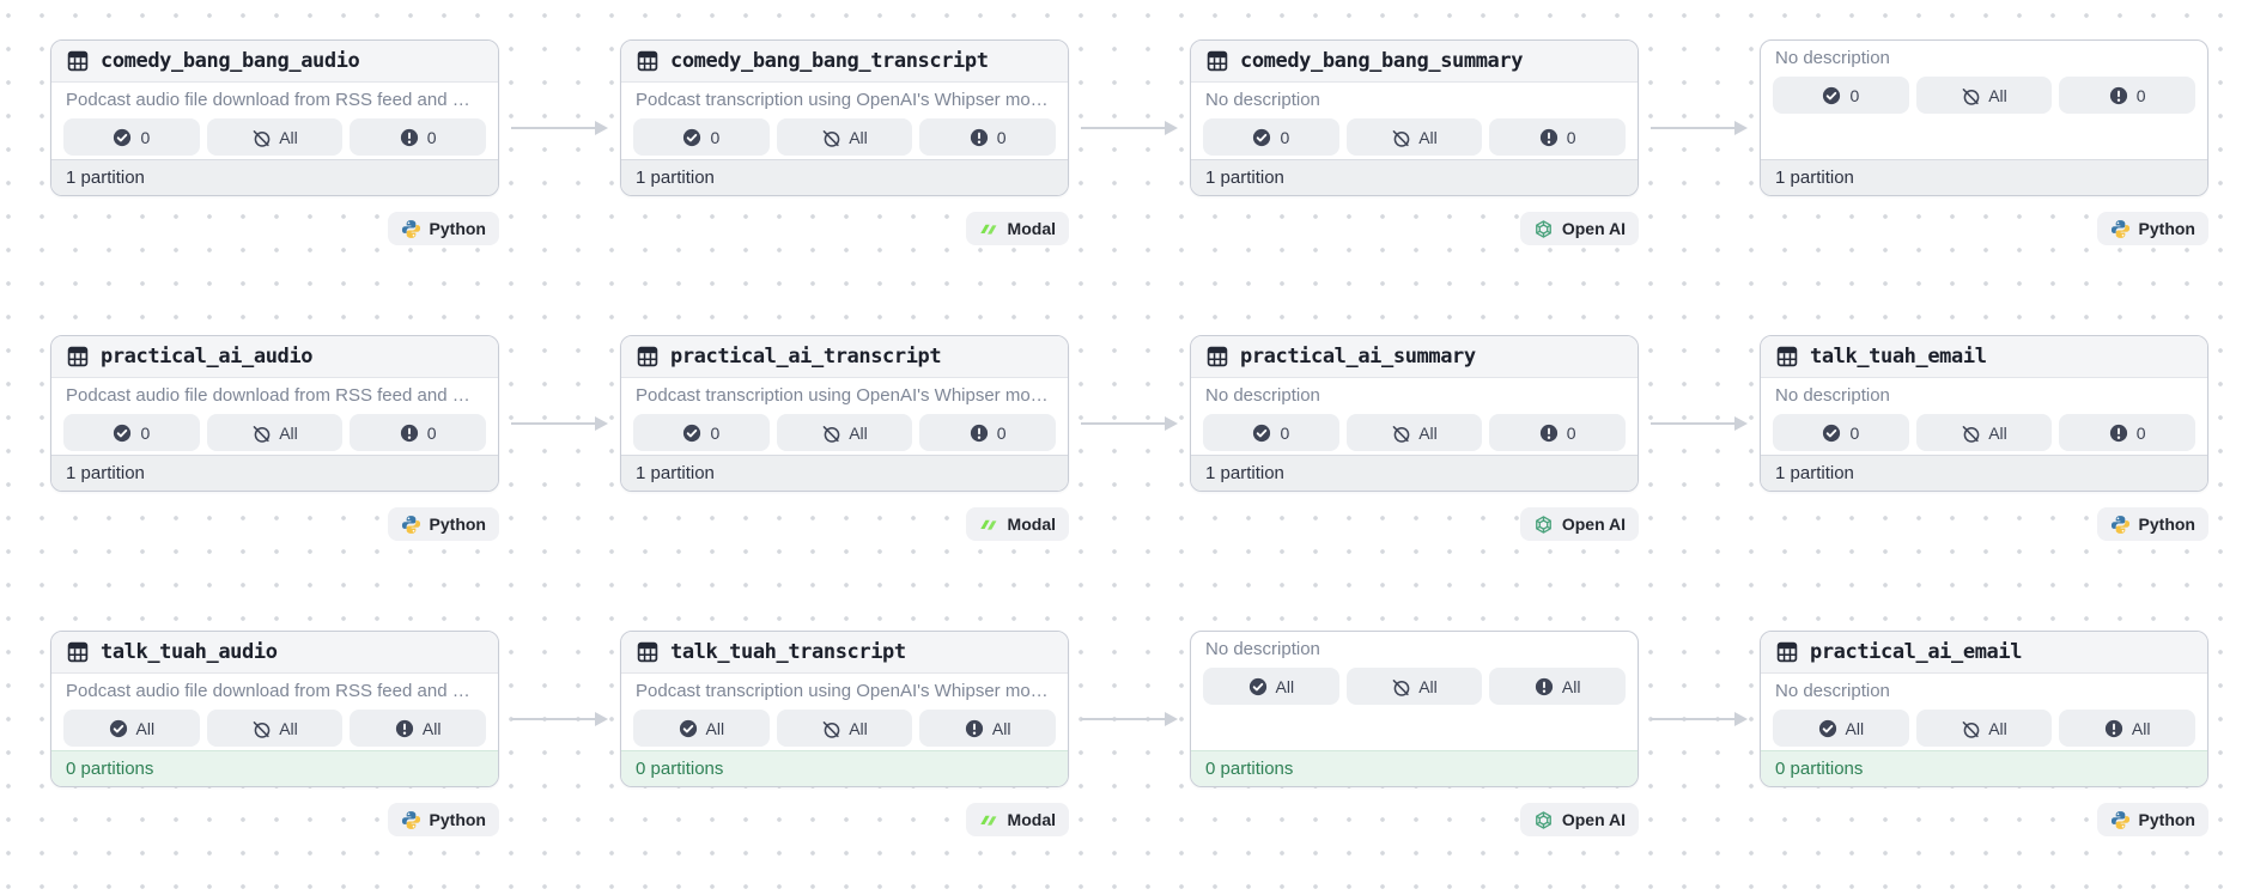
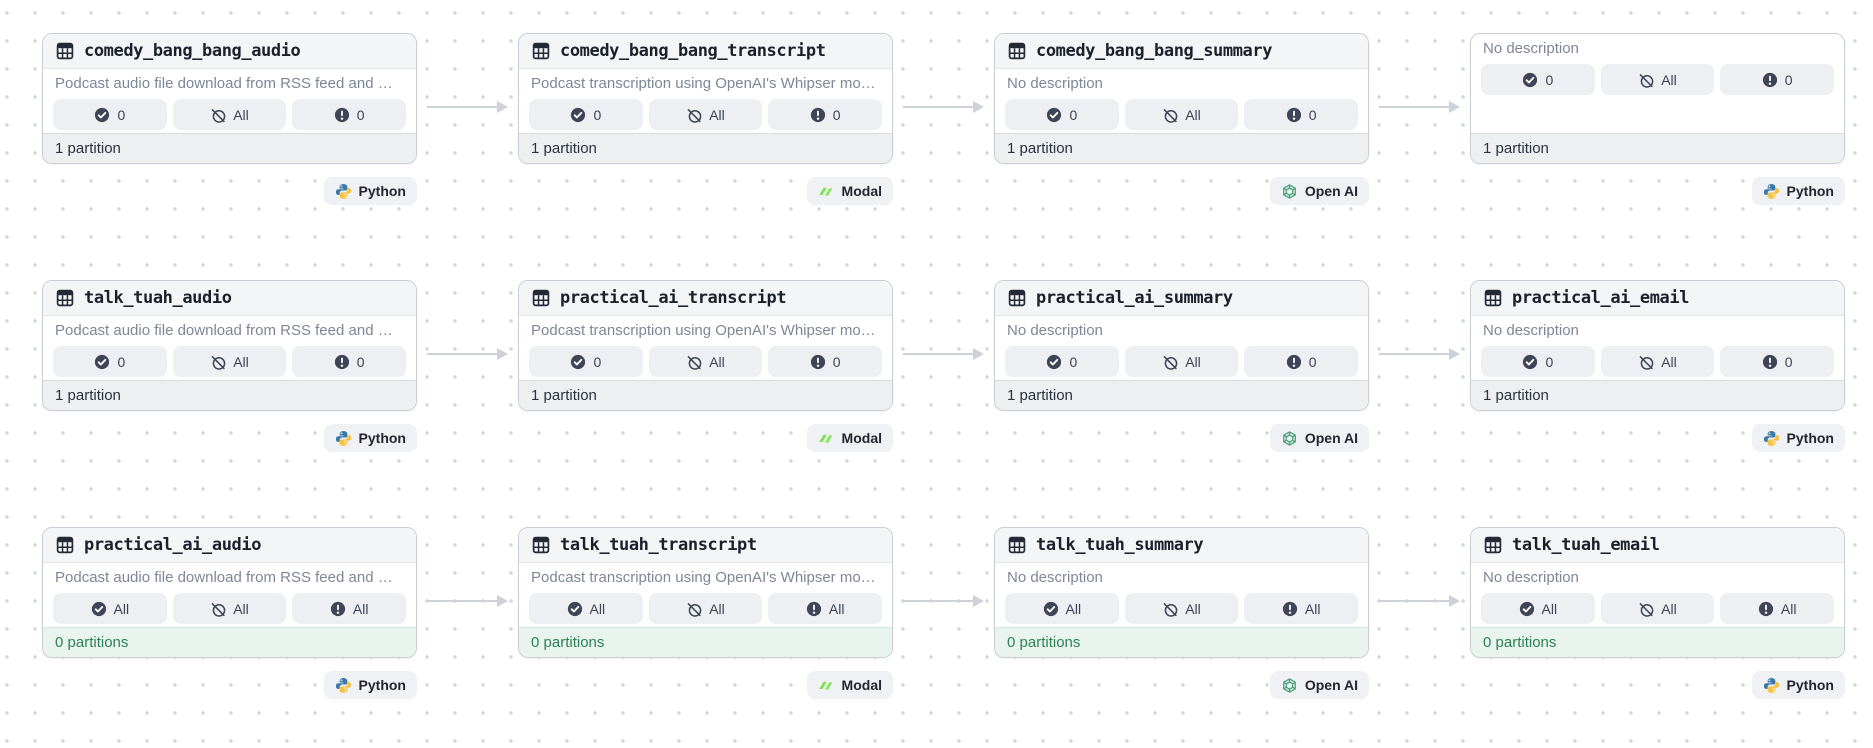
  comedy_bang_bang_audio
  Podcast audio file download from RSS feed and …
  0
  All
  0
  1 partition
  Python
  comedy_bang_bang_transcript
  Podcast transcription using OpenAI's Whipser mo…
  0
  All
  0
  1 partition
  Modal
  comedy_bang_bang_summary
  No description
  0
  All
  0
  1 partition
  Open AI
  No description
  0
  All
  0
  1 partition
  Python
- practical_ai_audio
+ talk_tuah_audio
  Podcast audio file download from RSS feed and …
  0
  All
  0
  1 partition
  Python
  practical_ai_transcript
  Podcast transcription using OpenAI's Whipser mo…
  0
  All
  0
  1 partition
  Modal
  practical_ai_summary
  No description
  0
  All
  0
  1 partition
  Open AI
- talk_tuah_email
+ practical_ai_email
  No description
  0
  All
  0
  1 partition
  Python
- talk_tuah_audio
+ practical_ai_audio
  Podcast audio file download from RSS feed and …
  All
  All
  All
  0 partitions
  Python
  talk_tuah_transcript
  Podcast transcription using OpenAI's Whipser mo…
  All
  All
  All
  0 partitions
  Modal
+ talk_tuah_summary
  No description
  All
  All
  All
  0 partitions
  Open AI
- practical_ai_email
+ talk_tuah_email
  No description
  All
  All
  All
  0 partitions
  Python
